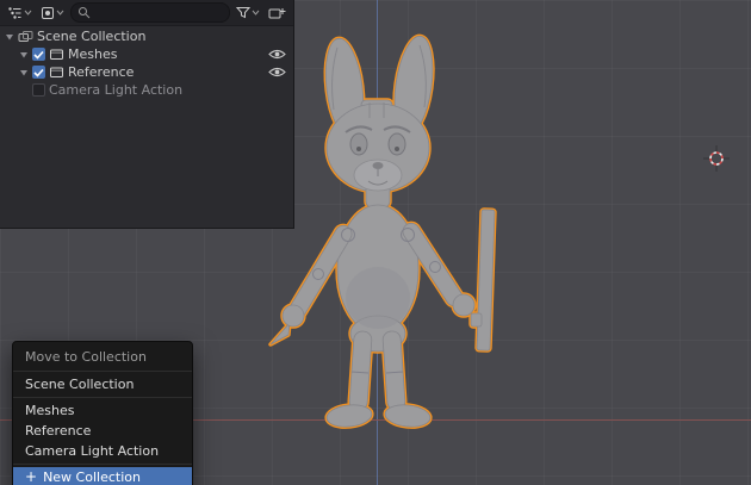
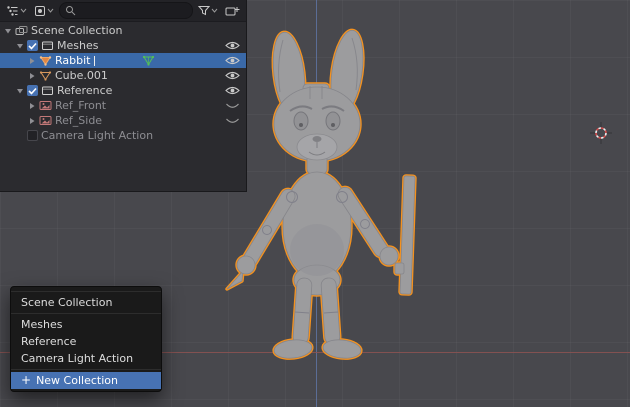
  Scene Collection
  Meshes
+ Rabbit
+ Cube.001
  Reference
+ Ref_Front
+ Ref_Side
  Camera Light Action
- Move to Collection
  Scene Collection
  Meshes
  Reference
  Camera Light Action
  +
  New Collection
